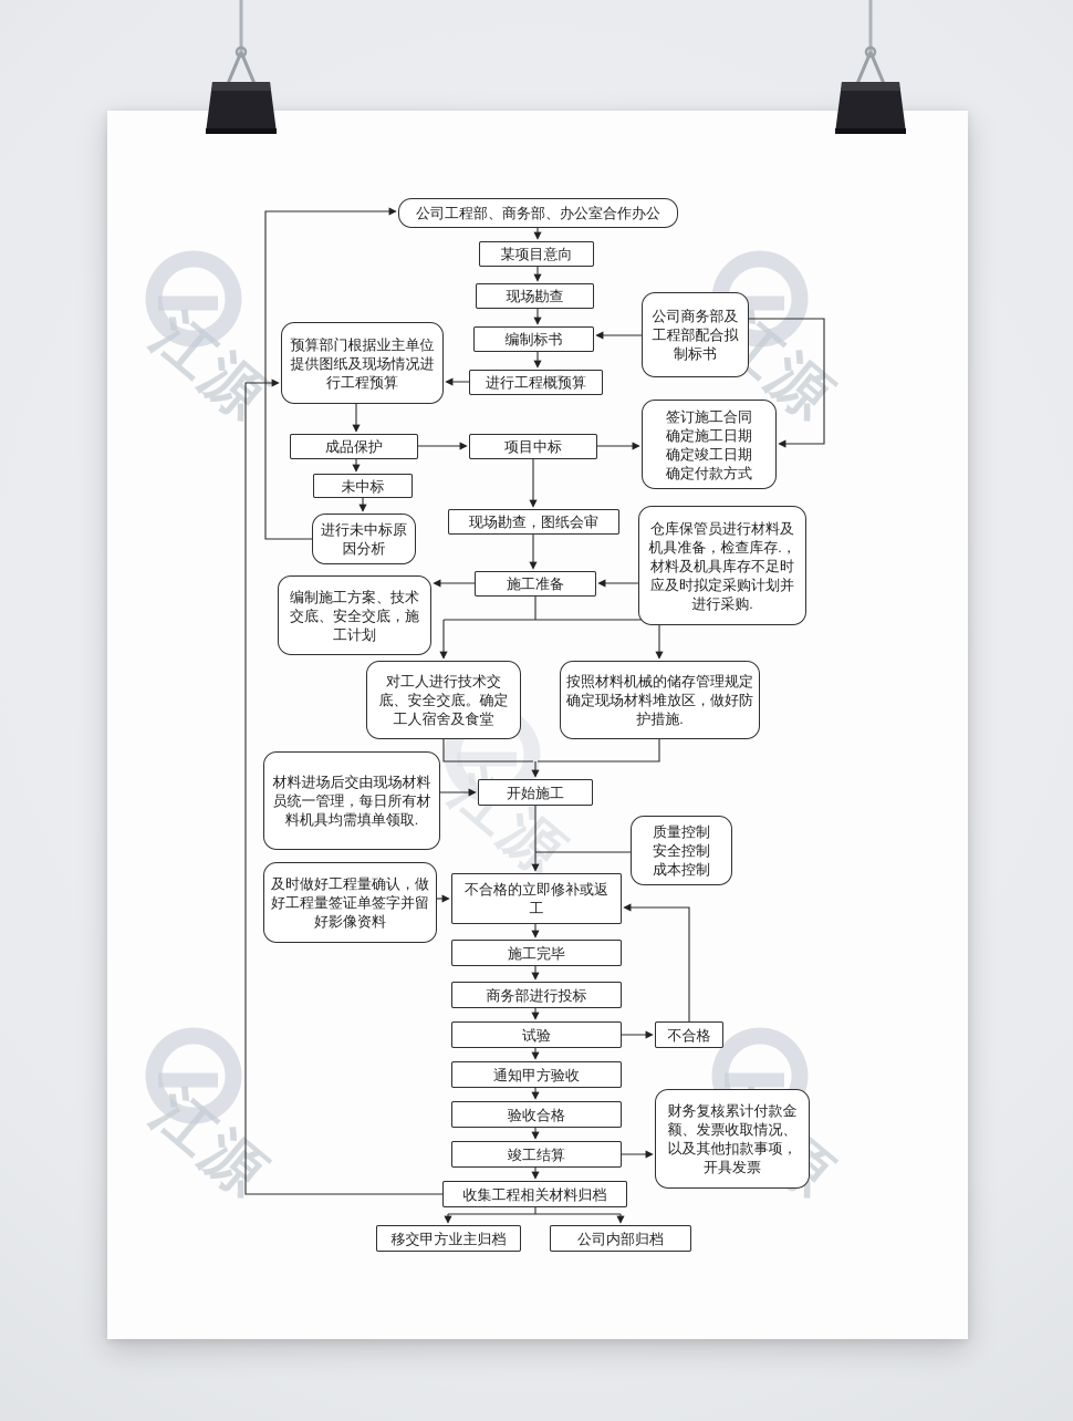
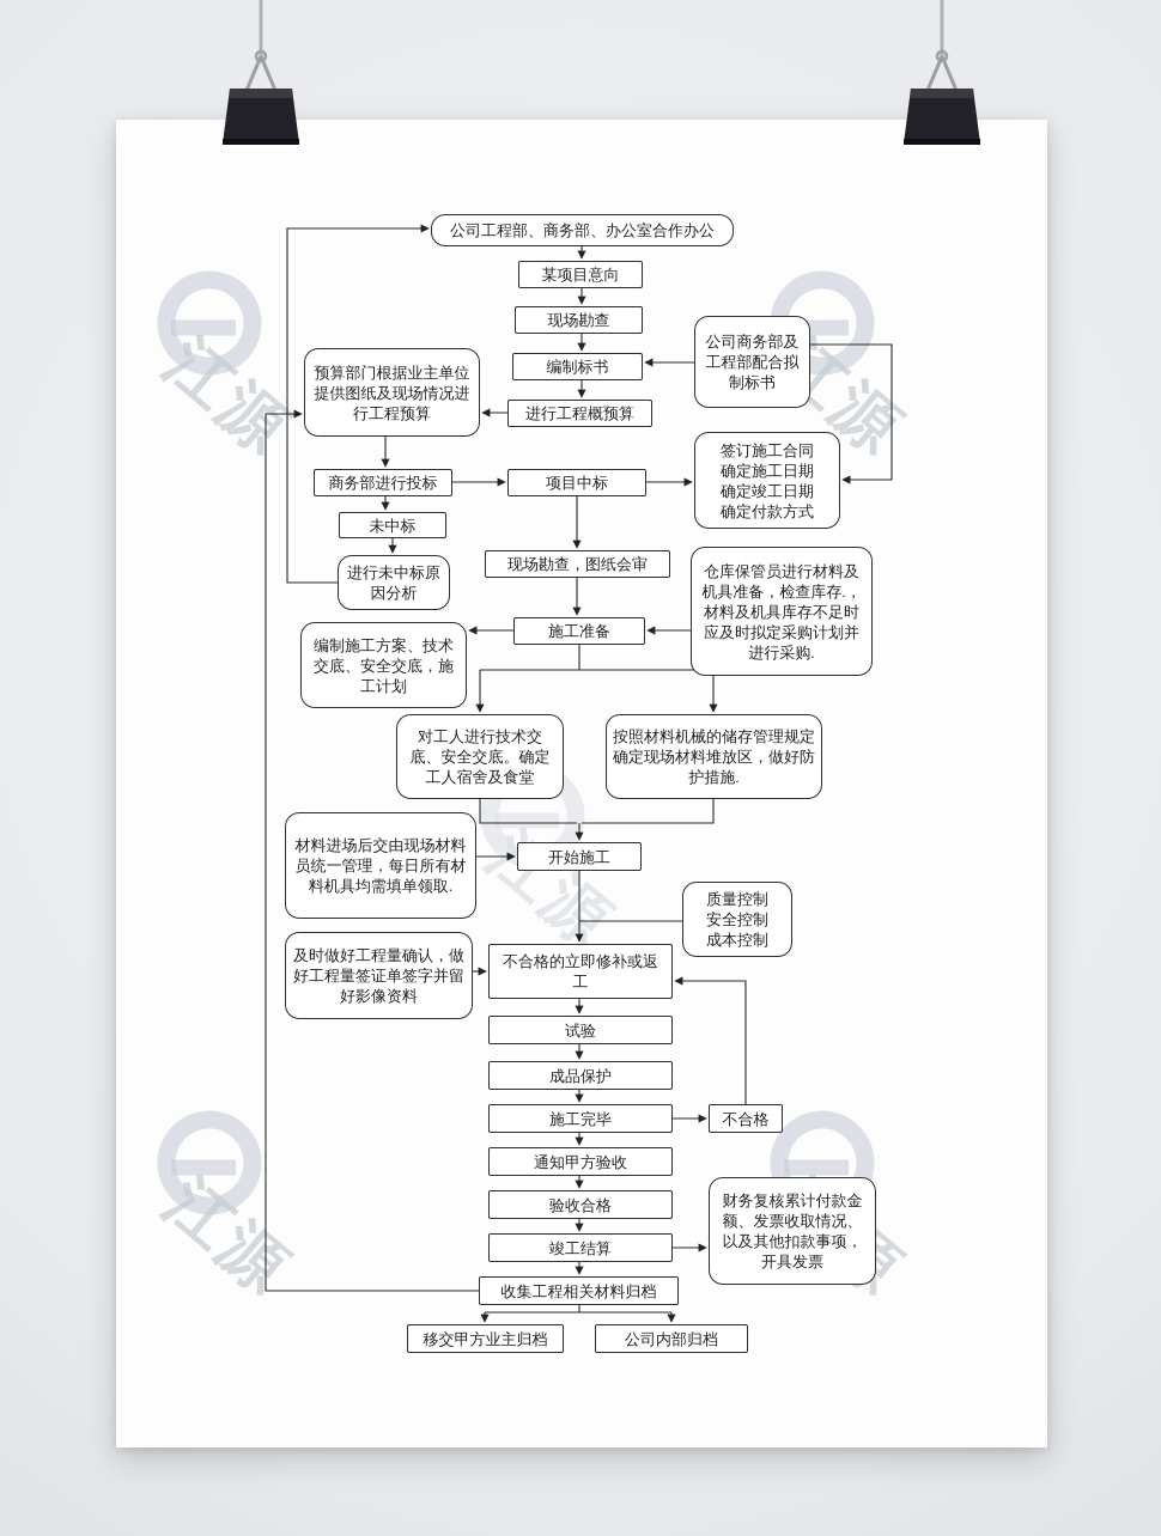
  公司工程部、商务部、办公室合作办公
  某项目意向
  现场勘查
  编制标书
  公司商务部及工程部配合拟制标书
  进行工程概预算
  预算部门根据业主单位提供图纸及现场情况进行工程预算
- 成品保护
+ 商务部进行投标
  项目中标
  签订施工合同
  确定施工日期
  确定竣工日期
  确定付款方式
  未中标
  进行未中标原因分析
  现场勘查，图纸会审
  仓库保管员进行材料及机具准备，检查库存.，材料及机具库存不足时应及时拟定采购计划并进行采购.
  施工准备
  编制施工方案、技术交底、安全交底，施工计划
  对工人进行技术交底、安全交底。确定工人宿舍及食堂
  按照材料机械的储存管理规定确定现场材料堆放区，做好防护措施.
  材料进场后交由现场材料员统一管理，每日所有材料机具均需填单领取.
  开始施工
  质量控制
  安全控制
  成本控制
  及时做好工程量确认，做好工程量签证单签字并留好影像资料
  不合格的立即修补或返工
- 施工完毕
+ 试验
- 商务部进行投标
+ 成品保护
- 试验
+ 施工完毕
  不合格
  通知甲方验收
  验收合格
  竣工结算
  财务复核累计付款金额、发票收取情况、以及其他扣款事项，开具发票
  收集工程相关材料归档
  移交甲方业主归档
  公司内部归档
